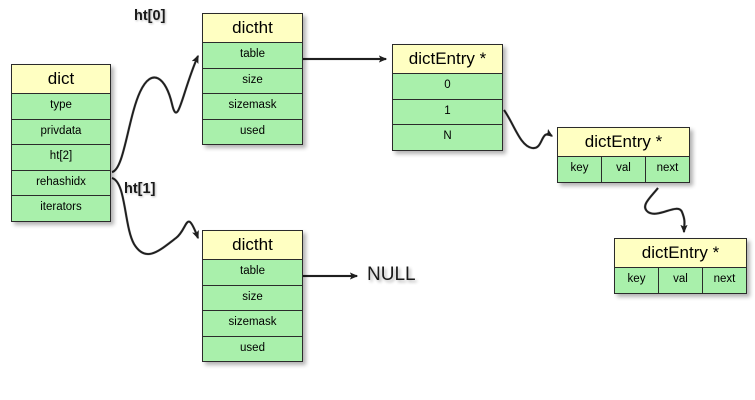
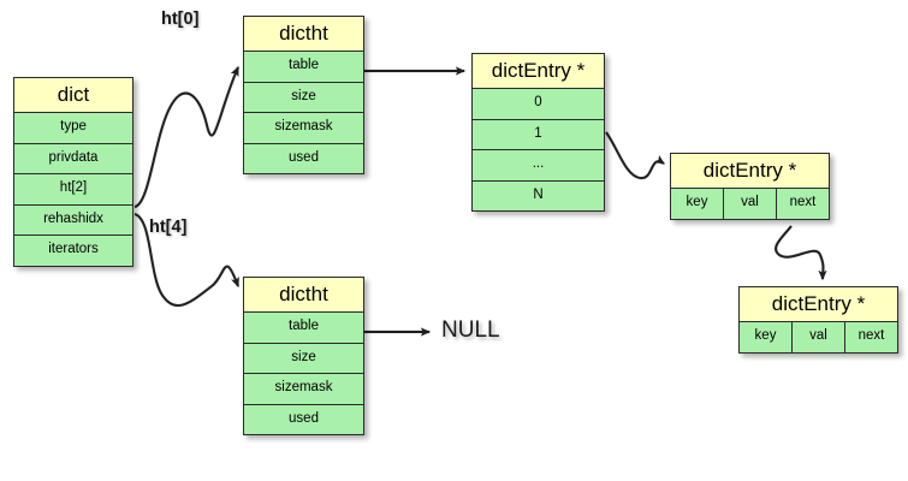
  dict
  type
  privdata
  ht[2]
  rehashidx
  iterators
  dictht
  table
  size
  sizemask
  used
  dictht
  table
  size
  sizemask
  used
  dictEntry *
  0
  1
+ ...
  N
  dictEntry *
  key
  val
  next
  dictEntry *
  key
  val
  next
  ht[0]
- ht[1]
+ ht[4]
  NULL
